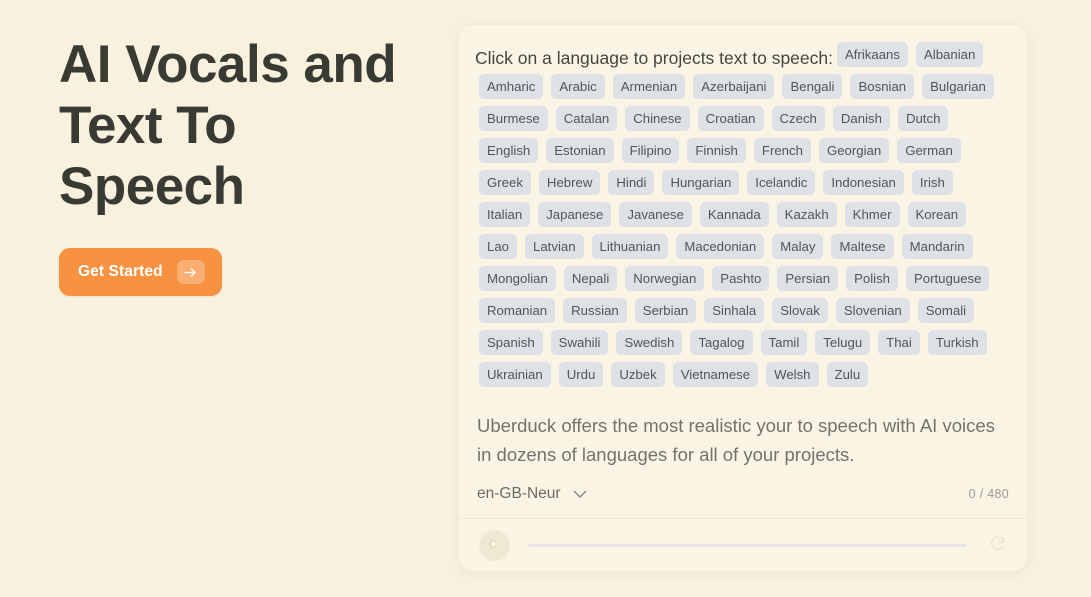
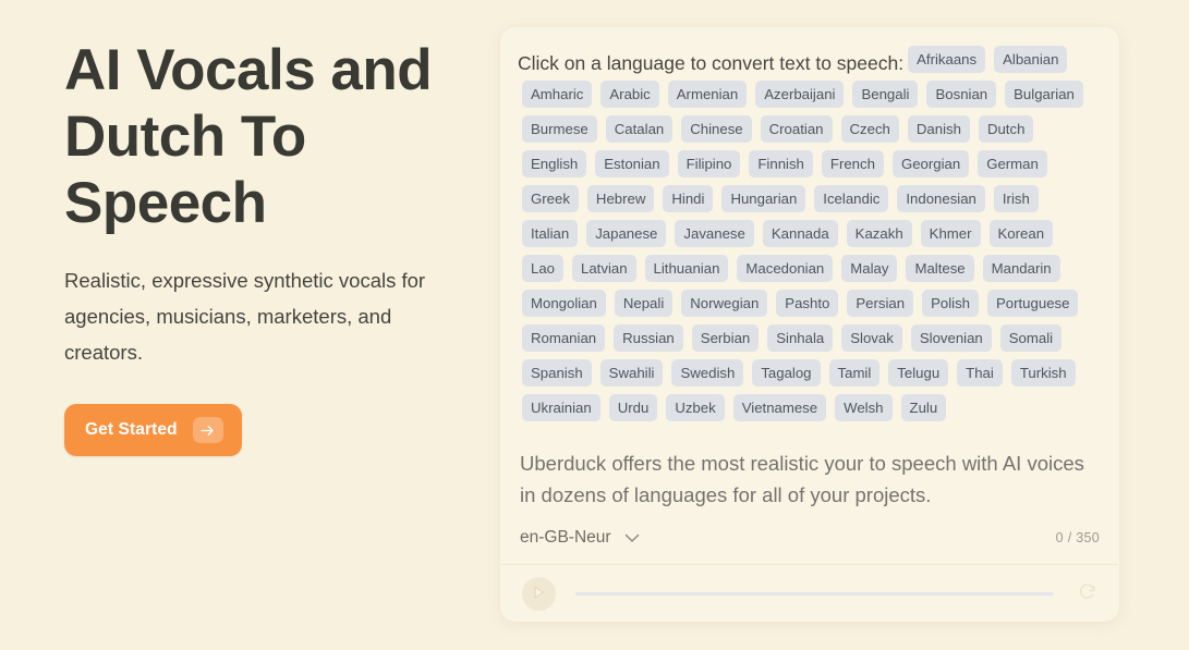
- AI Vocals and Text To Speech
+ AI Vocals and Dutch To Speech
+ Realistic, expressive synthetic vocals for agencies, musicians, marketers, and creators.
  Get Started
- Click on a language to projects text to speech: Afrikaans AlbanianAmharic Arabic Armenian Azerbaijani Bengali Bosnian BulgarianBurmese Catalan Chinese Croatian Czech Danish DutchEnglish Estonian Filipino Finnish French Georgian GermanGreek Hebrew Hindi Hungarian Icelandic Indonesian IrishItalian Japanese Javanese Kannada Kazakh Khmer KoreanLao Latvian Lithuanian Macedonian Malay Maltese MandarinMongolian Nepali Norwegian Pashto Persian Polish PortugueseRomanian Russian Serbian Sinhala Slovak Slovenian SomaliSpanish Swahili Swedish Tagalog Tamil Telugu Thai TurkishUkrainian Urdu Uzbek Vietnamese Welsh Zulu
+ Click on a language to convert text to speech: Afrikaans AlbanianAmharic Arabic Armenian Azerbaijani Bengali Bosnian BulgarianBurmese Catalan Chinese Croatian Czech Danish DutchEnglish Estonian Filipino Finnish French Georgian GermanGreek Hebrew Hindi Hungarian Icelandic Indonesian IrishItalian Japanese Javanese Kannada Kazakh Khmer KoreanLao Latvian Lithuanian Macedonian Malay Maltese MandarinMongolian Nepali Norwegian Pashto Persian Polish PortugueseRomanian Russian Serbian Sinhala Slovak Slovenian SomaliSpanish Swahili Swedish Tagalog Tamil Telugu Thai TurkishUkrainian Urdu Uzbek Vietnamese Welsh Zulu
  Uberduck offers the most realistic your to speech with AI voices in dozens of languages for all of your projects.
  en-GB-Neur
- 0 / 480
+ 0 / 350
